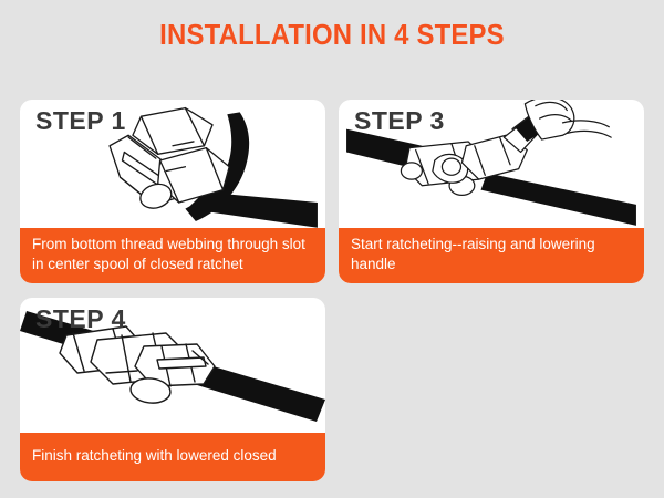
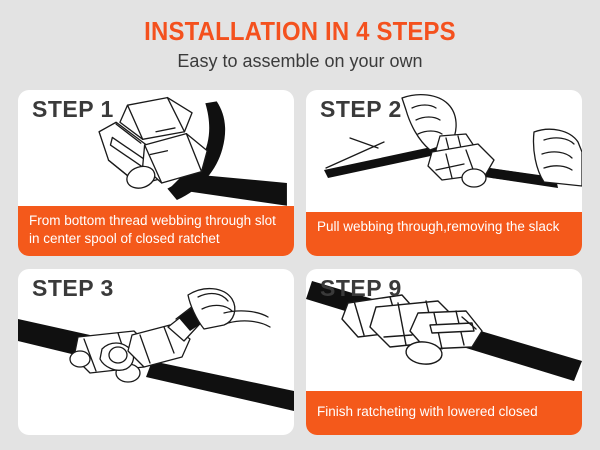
  INSTALLATION IN 4 STEPS
+ Easy to assemble on your own
  STEP 1
  From bottom thread webbing through slot in center spool of closed ratchet
+ STEP 2
+ Pull webbing through,removing the slack
  STEP 3
- Start ratcheting--raising and lowering handle
- STEP 4
+ STEP 9
  Finish ratcheting with lowered closed
